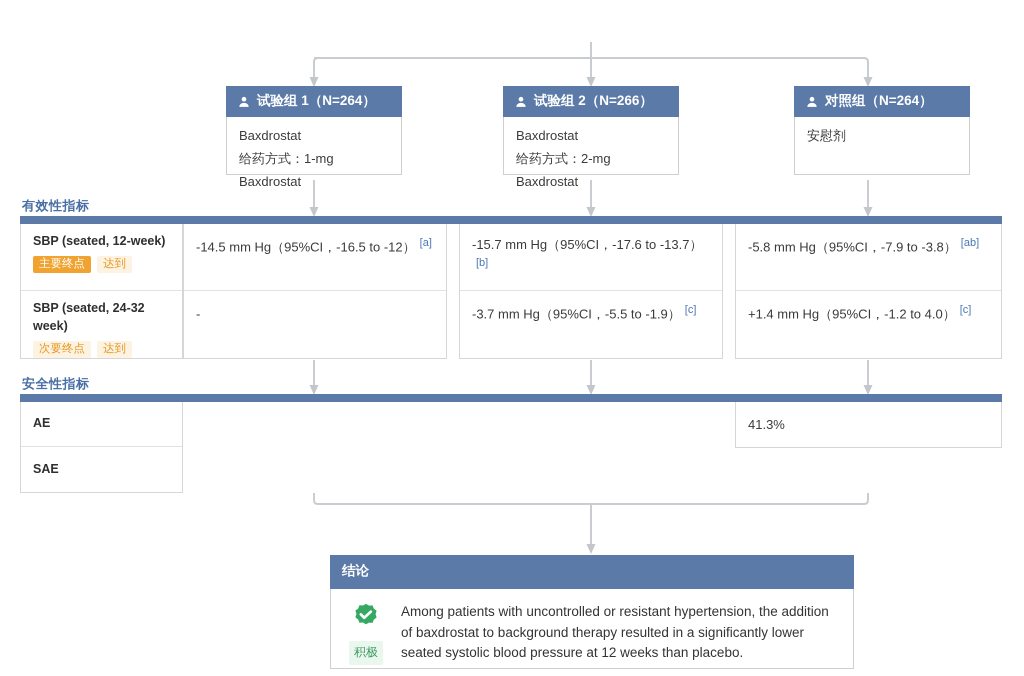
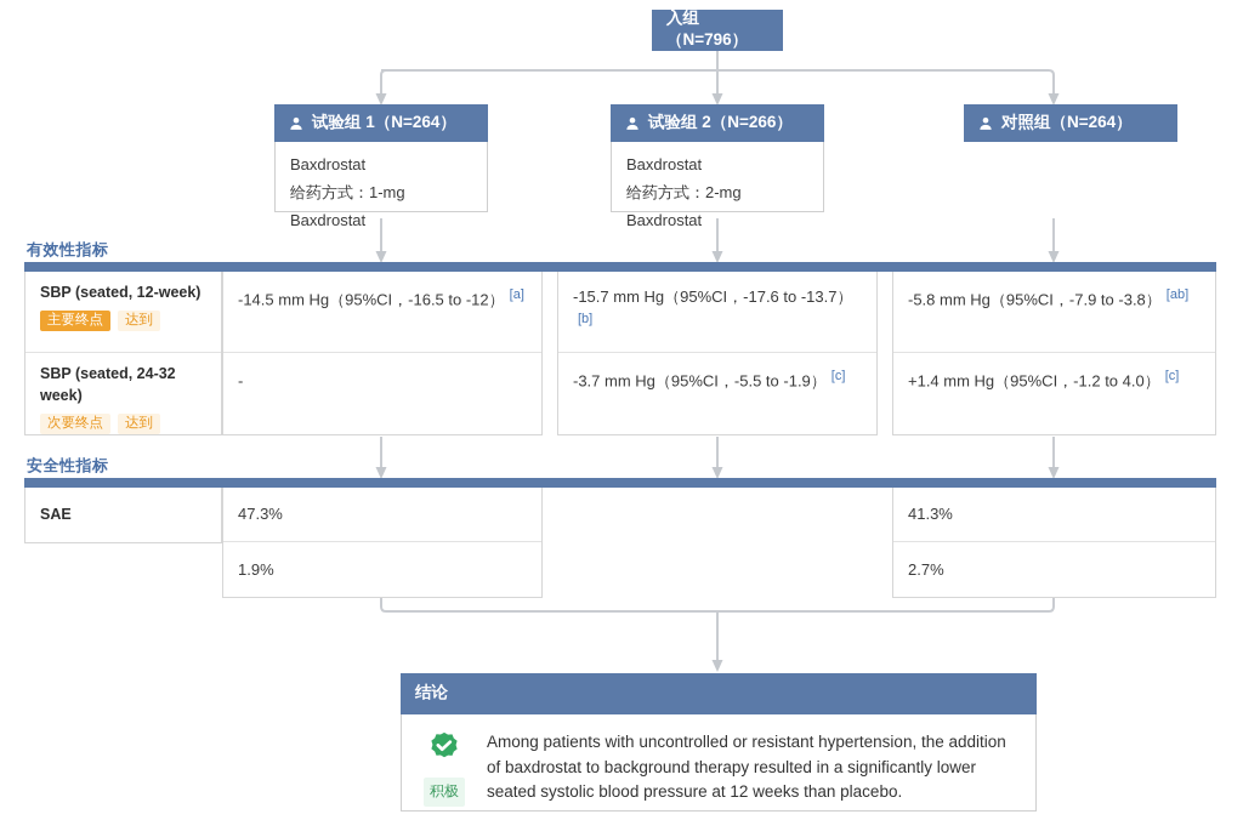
+ 入组（N=796）
  试验组 1（N=264）
  Baxdrostat
  给药方式：1-mg Baxdrostat
  试验组 2（N=266）
  Baxdrostat
  给药方式：2-mg Baxdrostat
  对照组（N=264）
- 安慰剂
  有效性指标
  SBP (seated, 12-week)
  主要终点
  达到
  SBP (seated, 24-32 week)
  次要终点
  达到
  -14.5 mm Hg（95%CI，-16.5 to -12） [a]
  -
  -15.7 mm Hg（95%CI，-17.6 to -13.7）[b]
  -3.7 mm Hg（95%CI，-5.5 to -1.9） [c]
  -5.8 mm Hg（95%CI，-7.9 to -3.8） [ab]
  +1.4 mm Hg（95%CI，-1.2 to 4.0） [c]
  安全性指标
- AE
  SAE
+ 47.3%
+ 1.9%
  41.3%
+ 2.7%
  结论
  积极
  Among patients with uncontrolled or resistant hypertension, the addition of baxdrostat to background therapy resulted in a significantly lower seated systolic blood pressure at 12 weeks than placebo.
